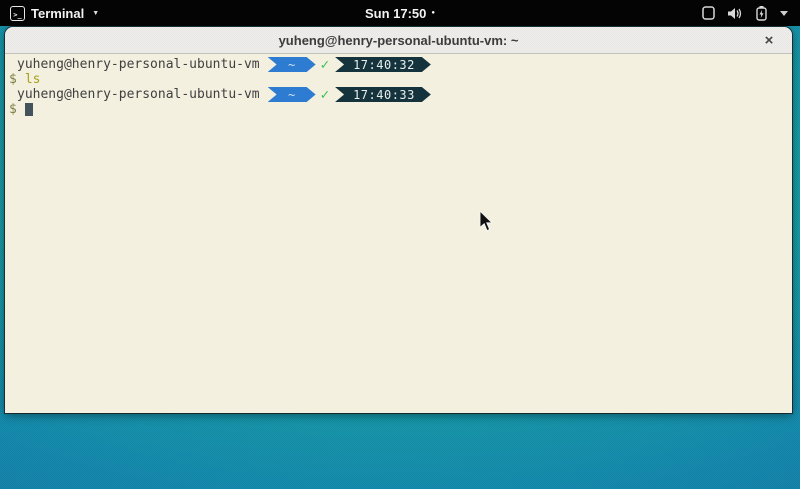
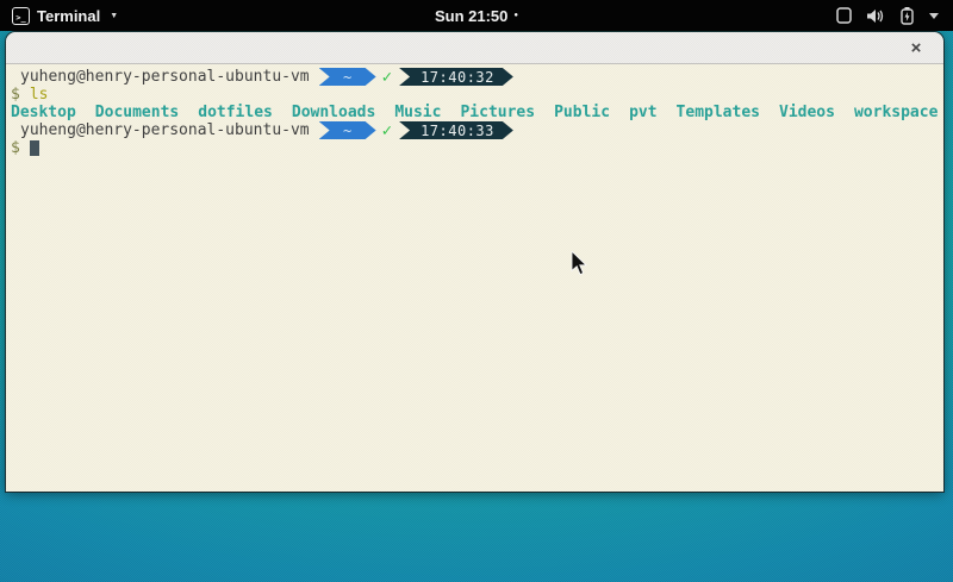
  >_
  Terminal
- Sun 17:50
+ Sun 21:50
- yuheng@henry-personal-ubuntu-vm: ~
  ×
  yuheng@henry-personal-ubuntu-vm
  ~
  ✓
  17:40:32
  $
  ls
+ Desktop
+ Documents
+ dotfiles
+ Downloads
+ Music
+ Pictures
+ Public
+ pvt
+ Templates
+ Videos
+ workspace
  yuheng@henry-personal-ubuntu-vm
  ~
  ✓
  17:40:33
  $
